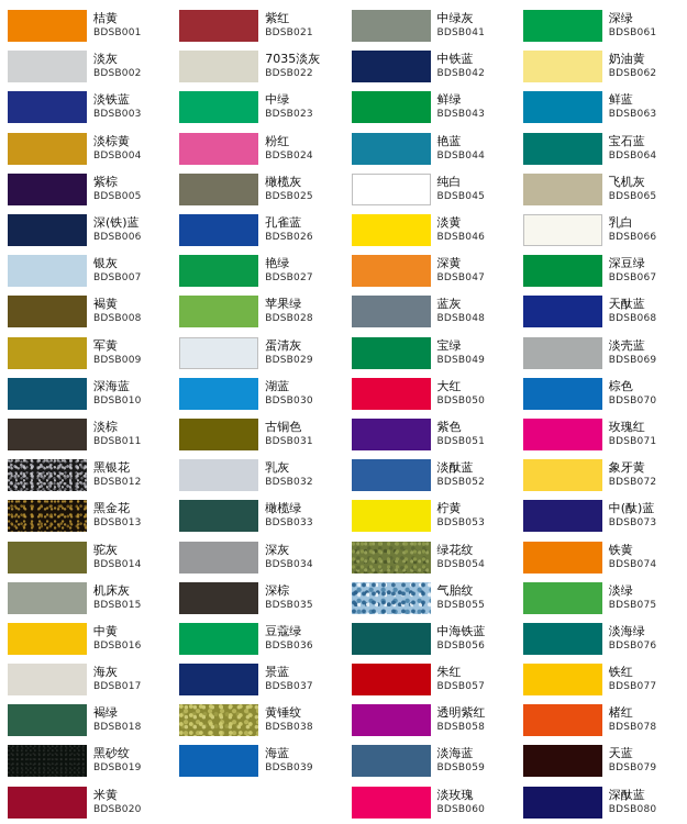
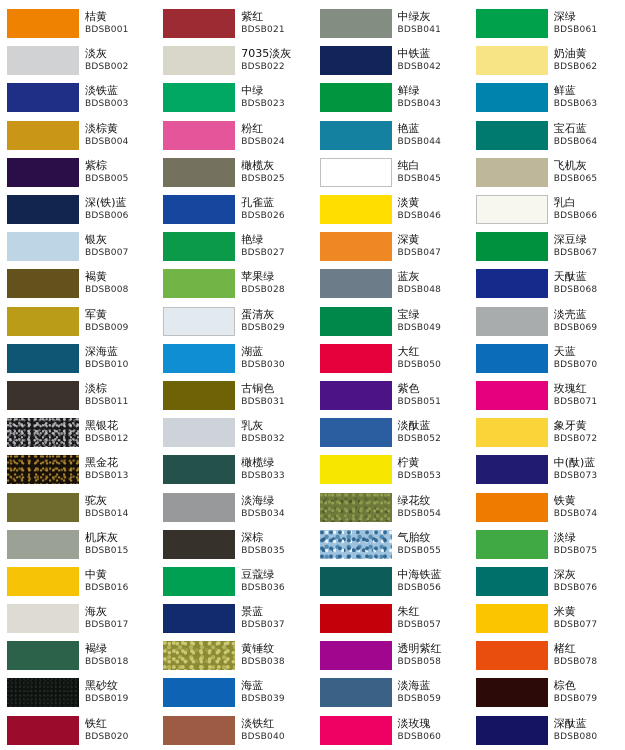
  桔黄
  BDSB001
  淡灰
  BDSB002
  淡铁蓝
  BDSB003
  淡棕黄
  BDSB004
  紫棕
  BDSB005
  深(铁)蓝
  BDSB006
  银灰
  BDSB007
  褐黄
  BDSB008
  军黄
  BDSB009
  深海蓝
  BDSB010
  淡棕
  BDSB011
  黑银花
  BDSB012
  黑金花
  BDSB013
  驼灰
  BDSB014
  机床灰
  BDSB015
  中黄
  BDSB016
  海灰
  BDSB017
  褐绿
  BDSB018
  黑砂纹
  BDSB019
- 米黄
+ 铁红
  BDSB020
  紫红
  BDSB021
  7035淡灰
  BDSB022
  中绿
  BDSB023
  粉红
  BDSB024
  橄榄灰
  BDSB025
  孔雀蓝
  BDSB026
  艳绿
  BDSB027
  苹果绿
  BDSB028
  蛋清灰
  BDSB029
  湖蓝
  BDSB030
  古铜色
  BDSB031
  乳灰
  BDSB032
  橄榄绿
  BDSB033
- 深灰
+ 淡海绿
  BDSB034
  深棕
  BDSB035
  豆蔻绿
  BDSB036
  景蓝
  BDSB037
  黄锤纹
  BDSB038
  海蓝
  BDSB039
+ 淡铁红
+ BDSB040
  中绿灰
  BDSB041
  中铁蓝
  BDSB042
  鲜绿
  BDSB043
  艳蓝
  BDSB044
  纯白
  BDSB045
  淡黄
  BDSB046
  深黄
  BDSB047
  蓝灰
  BDSB048
  宝绿
  BDSB049
  大红
  BDSB050
  紫色
  BDSB051
  淡酞蓝
  BDSB052
  柠黄
  BDSB053
  绿花纹
  BDSB054
  气胎纹
  BDSB055
  中海铁蓝
  BDSB056
  朱红
  BDSB057
  透明紫红
  BDSB058
  淡海蓝
  BDSB059
  淡玫瑰
  BDSB060
  深绿
  BDSB061
  奶油黄
  BDSB062
  鲜蓝
  BDSB063
  宝石蓝
  BDSB064
  飞机灰
  BDSB065
  乳白
  BDSB066
  深豆绿
  BDSB067
  天酞蓝
  BDSB068
  淡壳蓝
  BDSB069
- 棕色
+ 天蓝
  BDSB070
  玫瑰红
  BDSB071
  象牙黄
  BDSB072
  中(酞)蓝
  BDSB073
  铁黄
  BDSB074
  淡绿
  BDSB075
- 淡海绿
+ 深灰
  BDSB076
- 铁红
+ 米黄
  BDSB077
  楮红
  BDSB078
- 天蓝
+ 棕色
  BDSB079
  深酞蓝
  BDSB080
